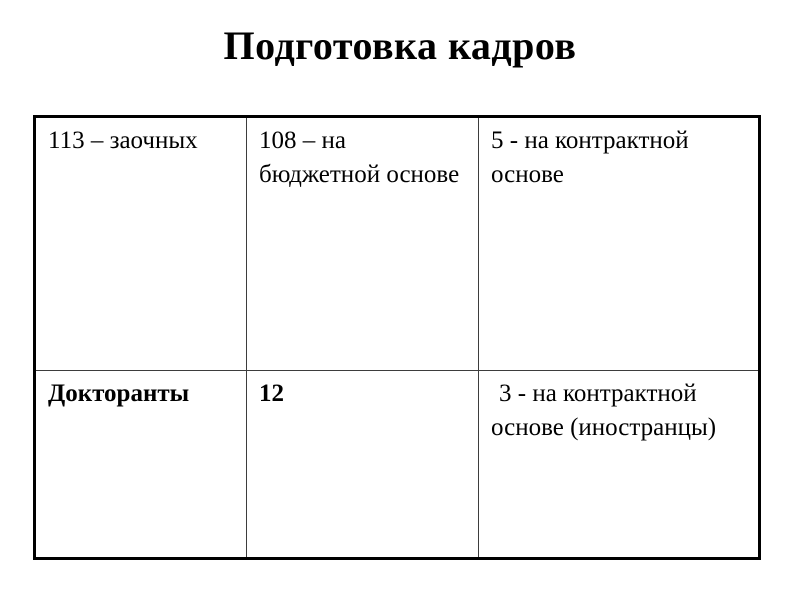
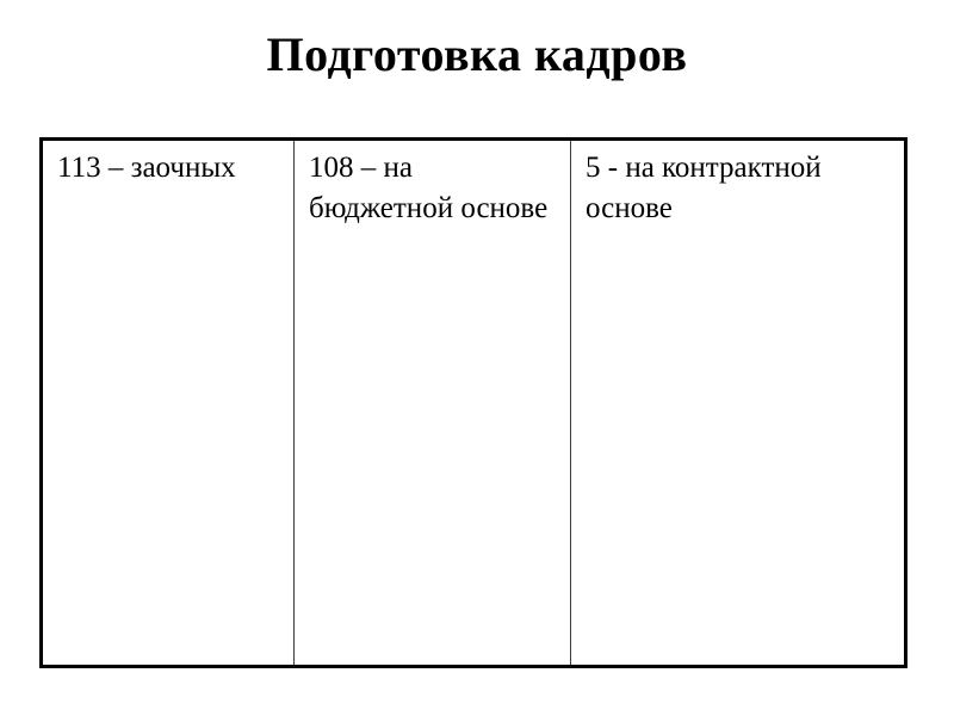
  Подготовка кадров
  113 – заочных	108 – на бюджетной основе	5 - на контрактной основе
- Докторанты	12	3 - на контрактной основе (иностранцы)
